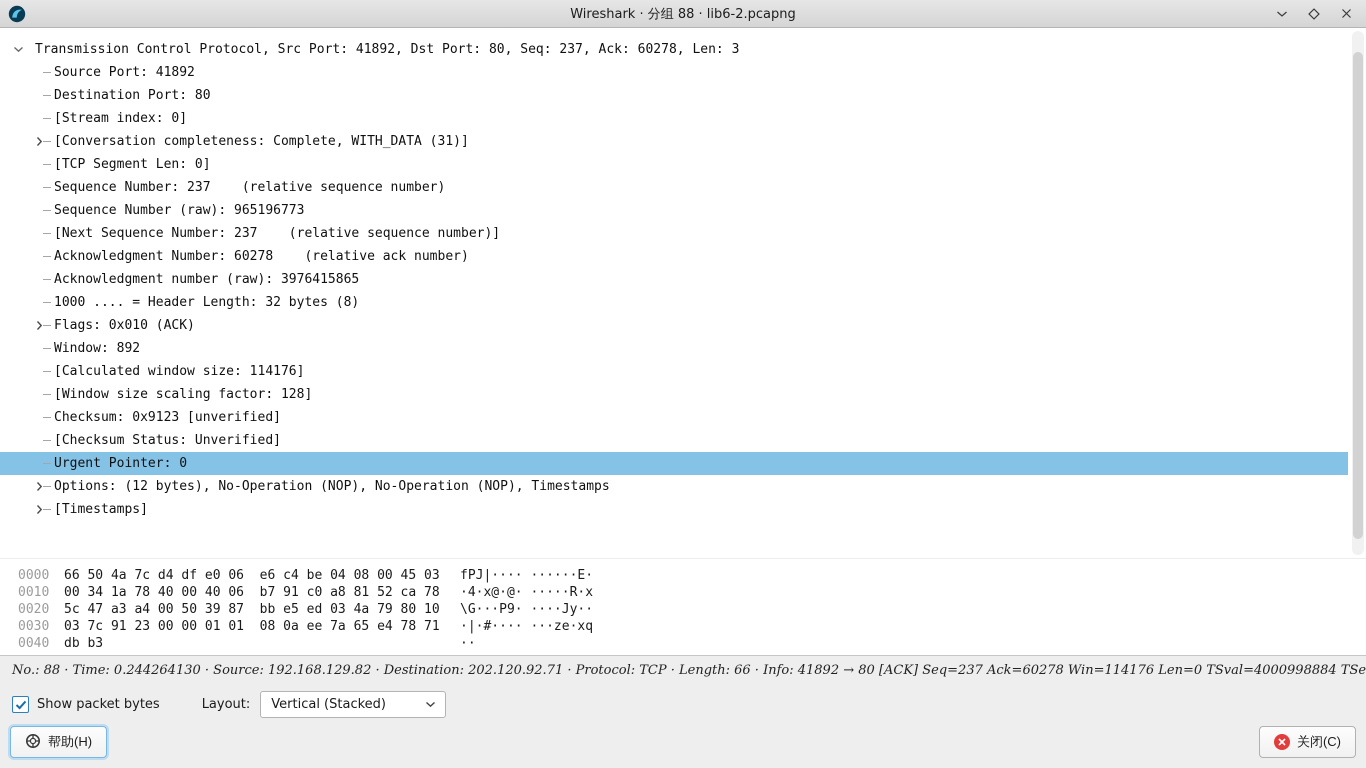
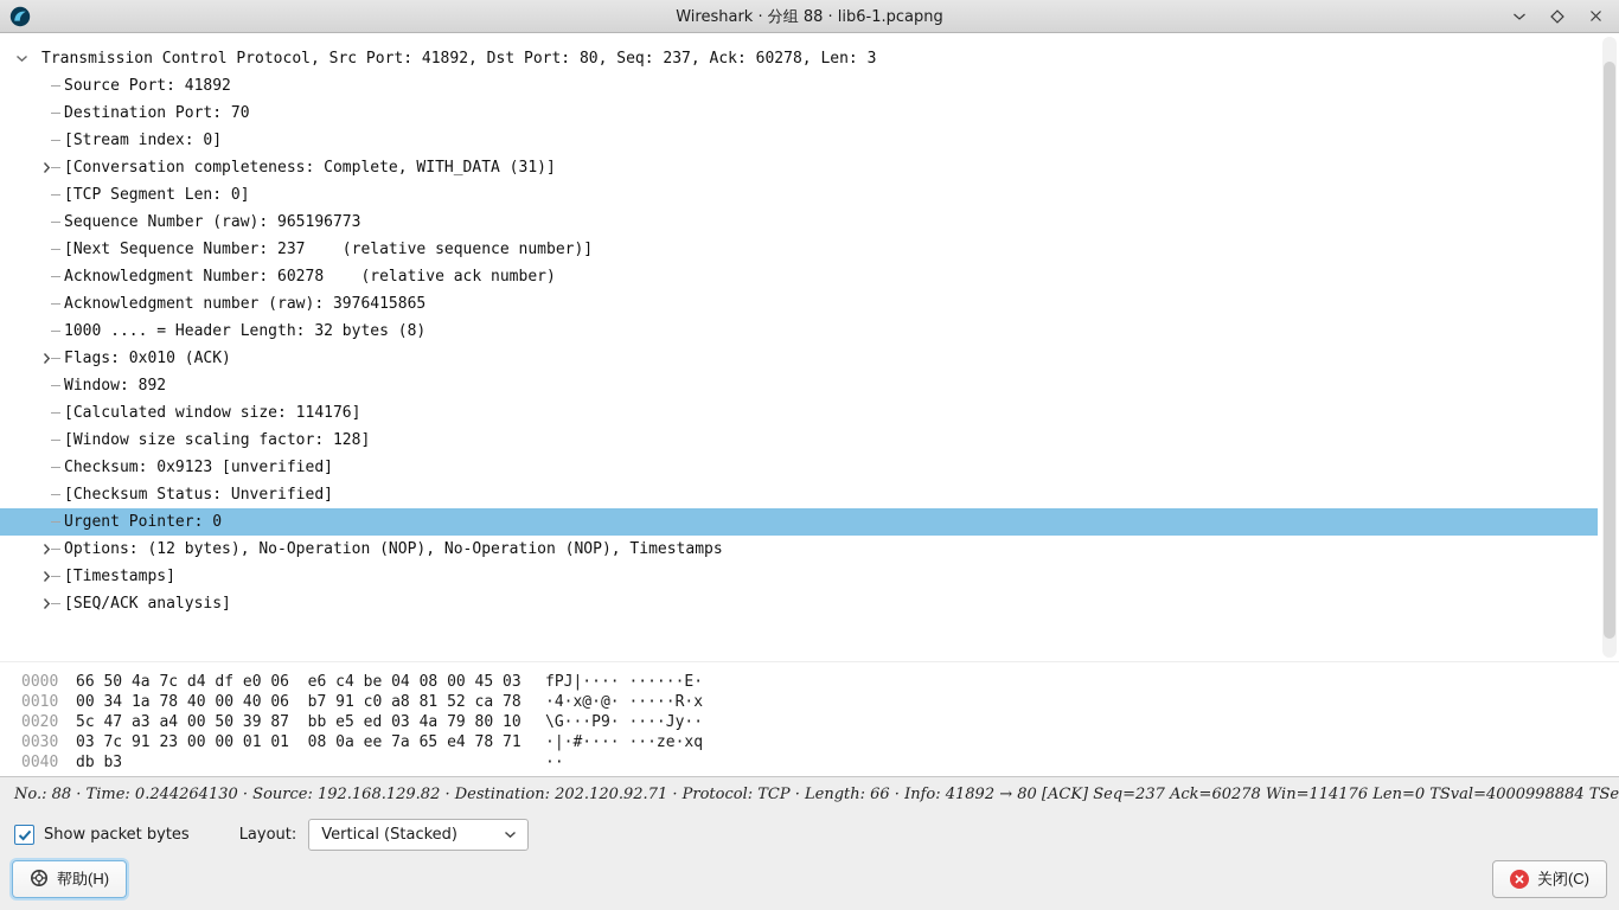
- Wireshark · 分组 88 · lib6-2.pcapng
+ Wireshark · 分组 88 · lib6-1.pcapng
  Transmission Control Protocol, Src Port: 41892, Dst Port: 80, Seq: 237, Ack: 60278, Len: 3
  Source Port: 41892
- Destination Port: 80
+ Destination Port: 70
  [Stream index: 0]
  [Conversation completeness: Complete, WITH_DATA (31)]
  [TCP Segment Len: 0]
- Sequence Number: 237 (relative sequence number)
  Sequence Number (raw): 965196773
  [Next Sequence Number: 237 (relative sequence number)]
  Acknowledgment Number: 60278 (relative ack number)
  Acknowledgment number (raw): 3976415865
  1000 .... = Header Length: 32 bytes (8)
  Flags: 0x010 (ACK)
  Window: 892
  [Calculated window size: 114176]
  [Window size scaling factor: 128]
  Checksum: 0x9123 [unverified]
  [Checksum Status: Unverified]
  Urgent Pointer: 0
  Options: (12 bytes), No-Operation (NOP), No-Operation (NOP), Timestamps
  [Timestamps]
+ [SEQ/ACK analysis]
  0000 66 50 4a 7c d4 df e0 06 e6 c4 be 04 08 00 45 03 fPJ|···· ······E·
  0010 00 34 1a 78 40 00 40 06 b7 91 c0 a8 81 52 ca 78 ·4·x@·@· ·····R·x
  0020 5c 47 a3 a4 00 50 39 87 bb e5 ed 03 4a 79 80 10 \G···P9· ····Jy··
  0030 03 7c 91 23 00 00 01 01 08 0a ee 7a 65 e4 78 71 ·|·#···· ···ze·xq
  0040 db b3 ··
  No.: 88 · Time: 0.244264130 · Source: 192.168.129.82 · Destination: 202.120.92.71 · Protocol: TCP · Length: 66 · Info: 41892 → 80 [ACK] Seq=237 Ack=60278 Win=114176 Len=0 TSval=4000998884 TSe
  Show packet bytes
  Layout:
  Vertical (Stacked)
  帮助(H)
  关闭(C)
